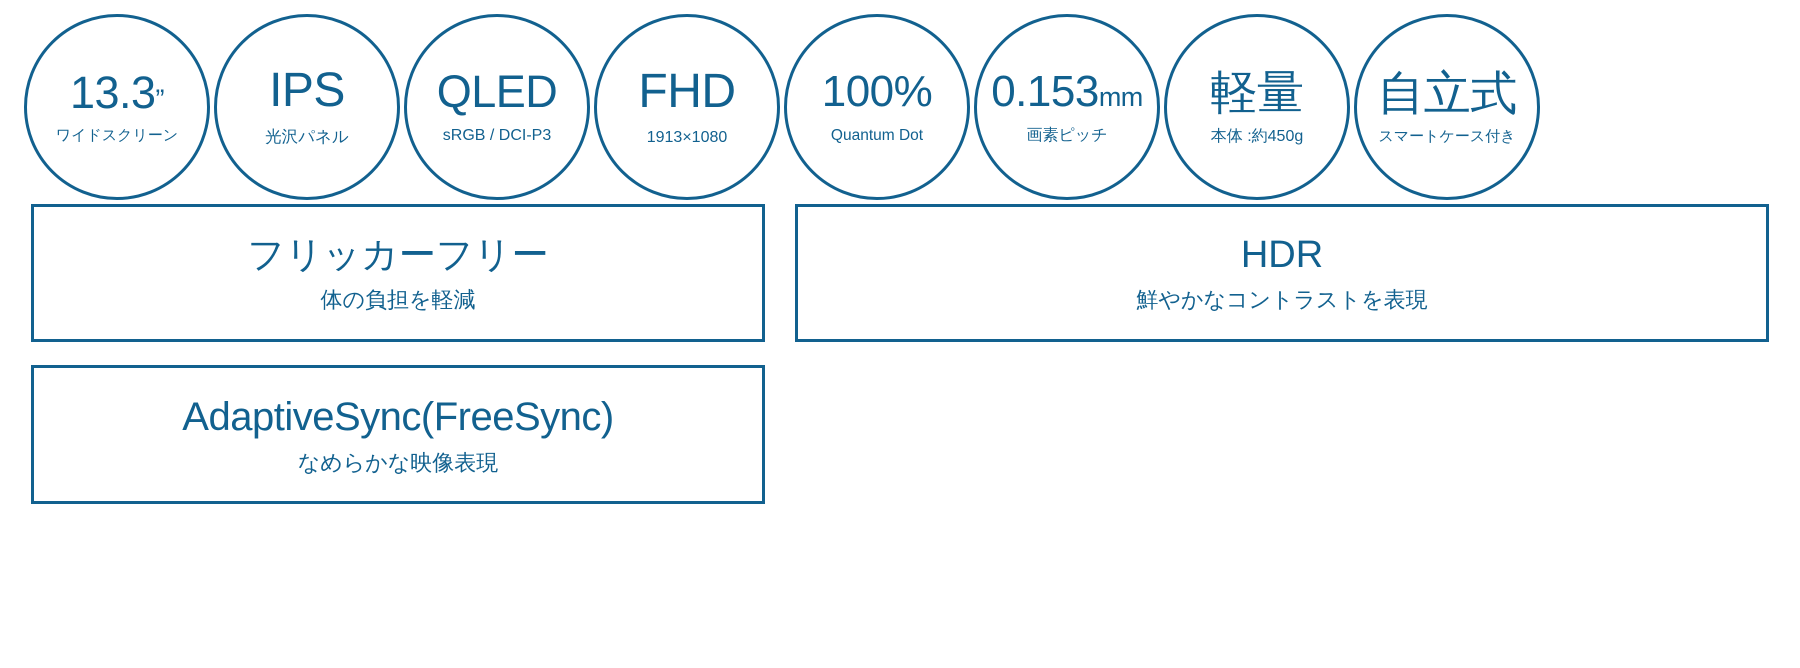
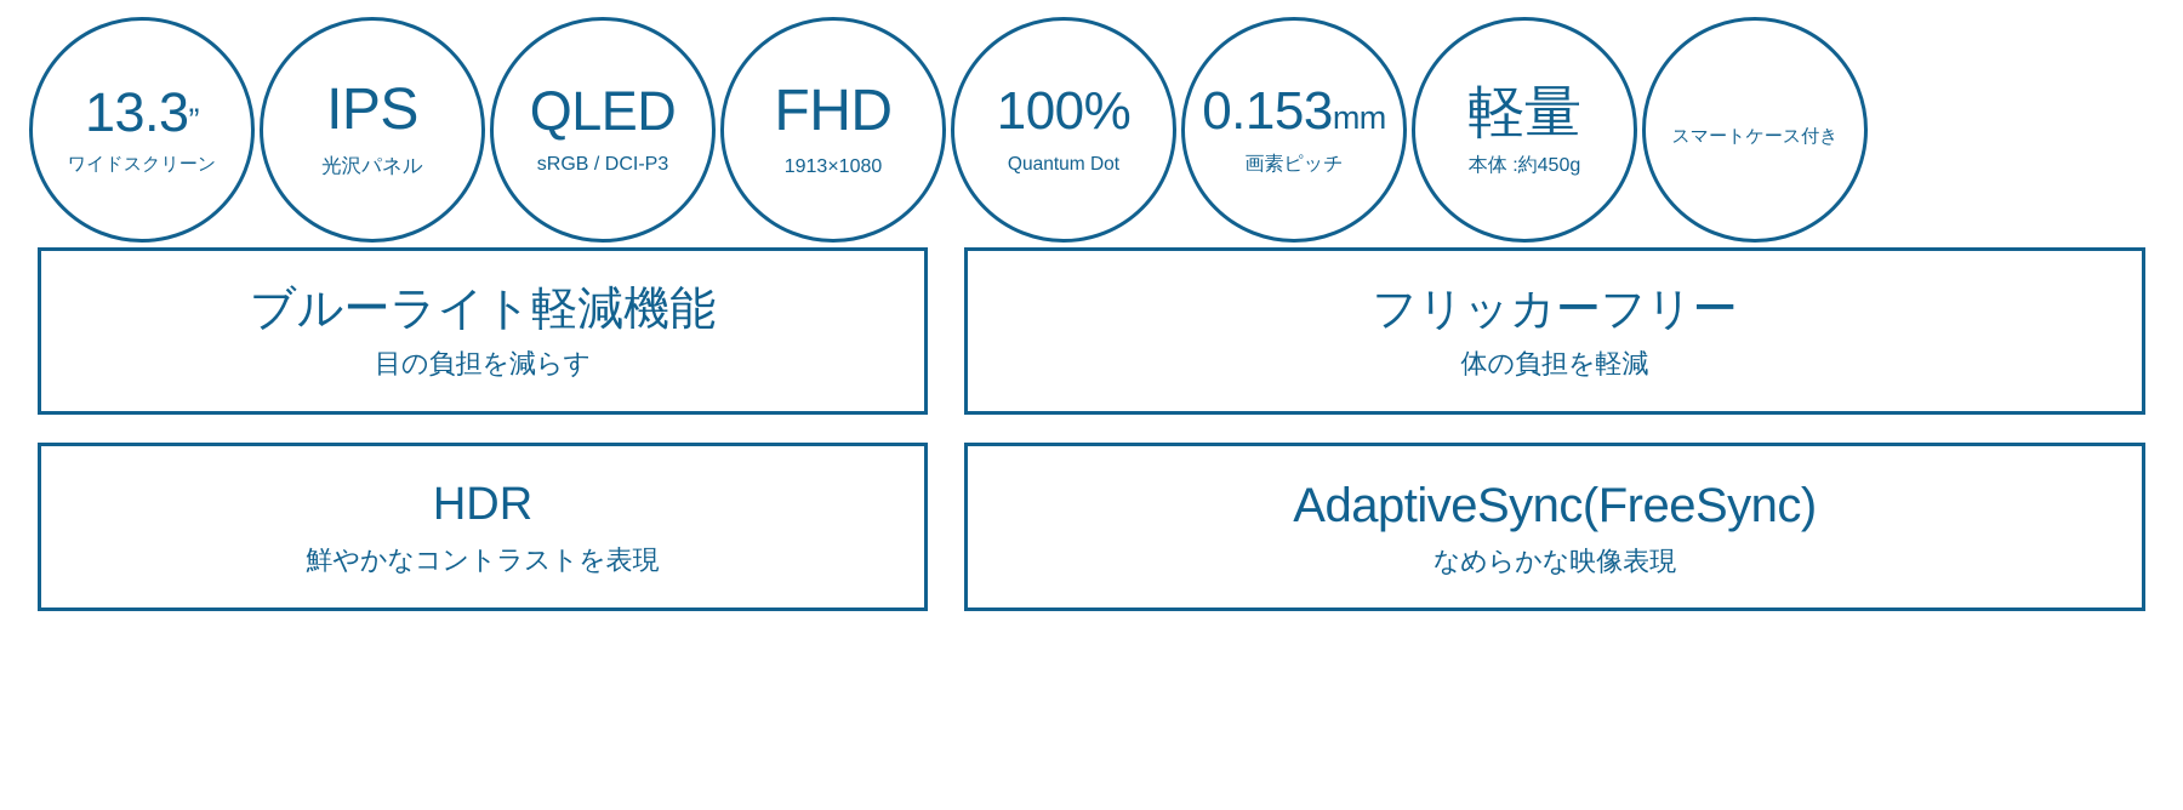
  13.3”
  ワイドスクリーン
  IPS
  光沢パネル
  QLED
  sRGB / DCI-P3
  FHD
  1913×1080
  100%
  Quantum Dot
  0.153mm
  画素ピッチ
  軽量
  本体 :約450g
- 自立式
  スマートケース付き
+ ブルーライト軽減機能
+ 目の負担を減らす
  フリッカーフリー
  体の負担を軽減
  HDR
  鮮やかなコントラストを表現
  AdaptiveSync(FreeSync)
  なめらかな映像表現
